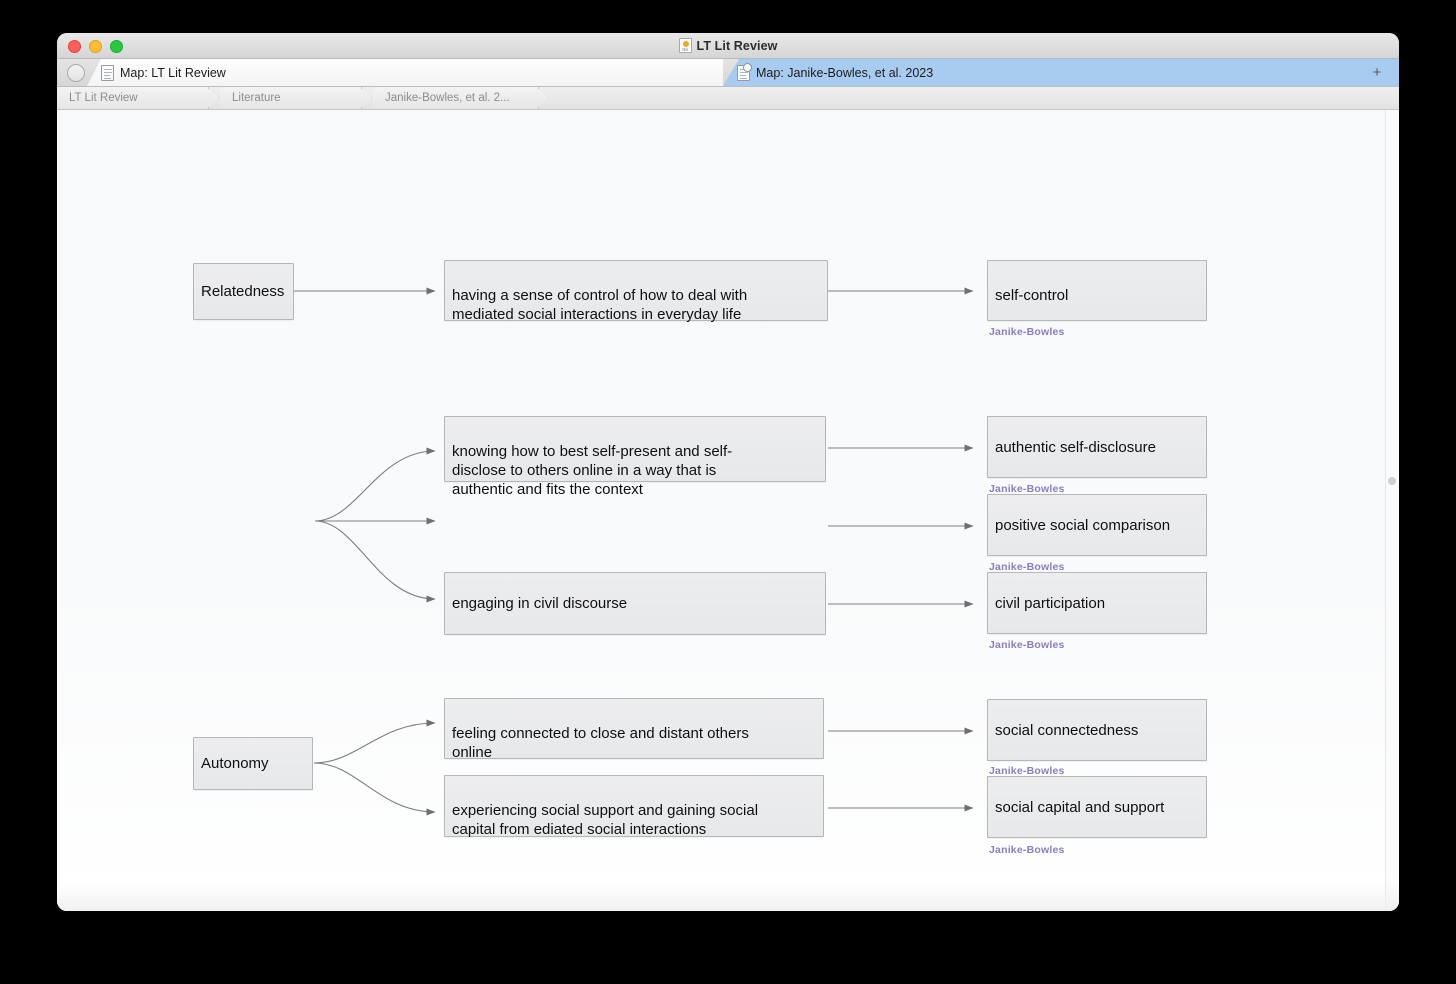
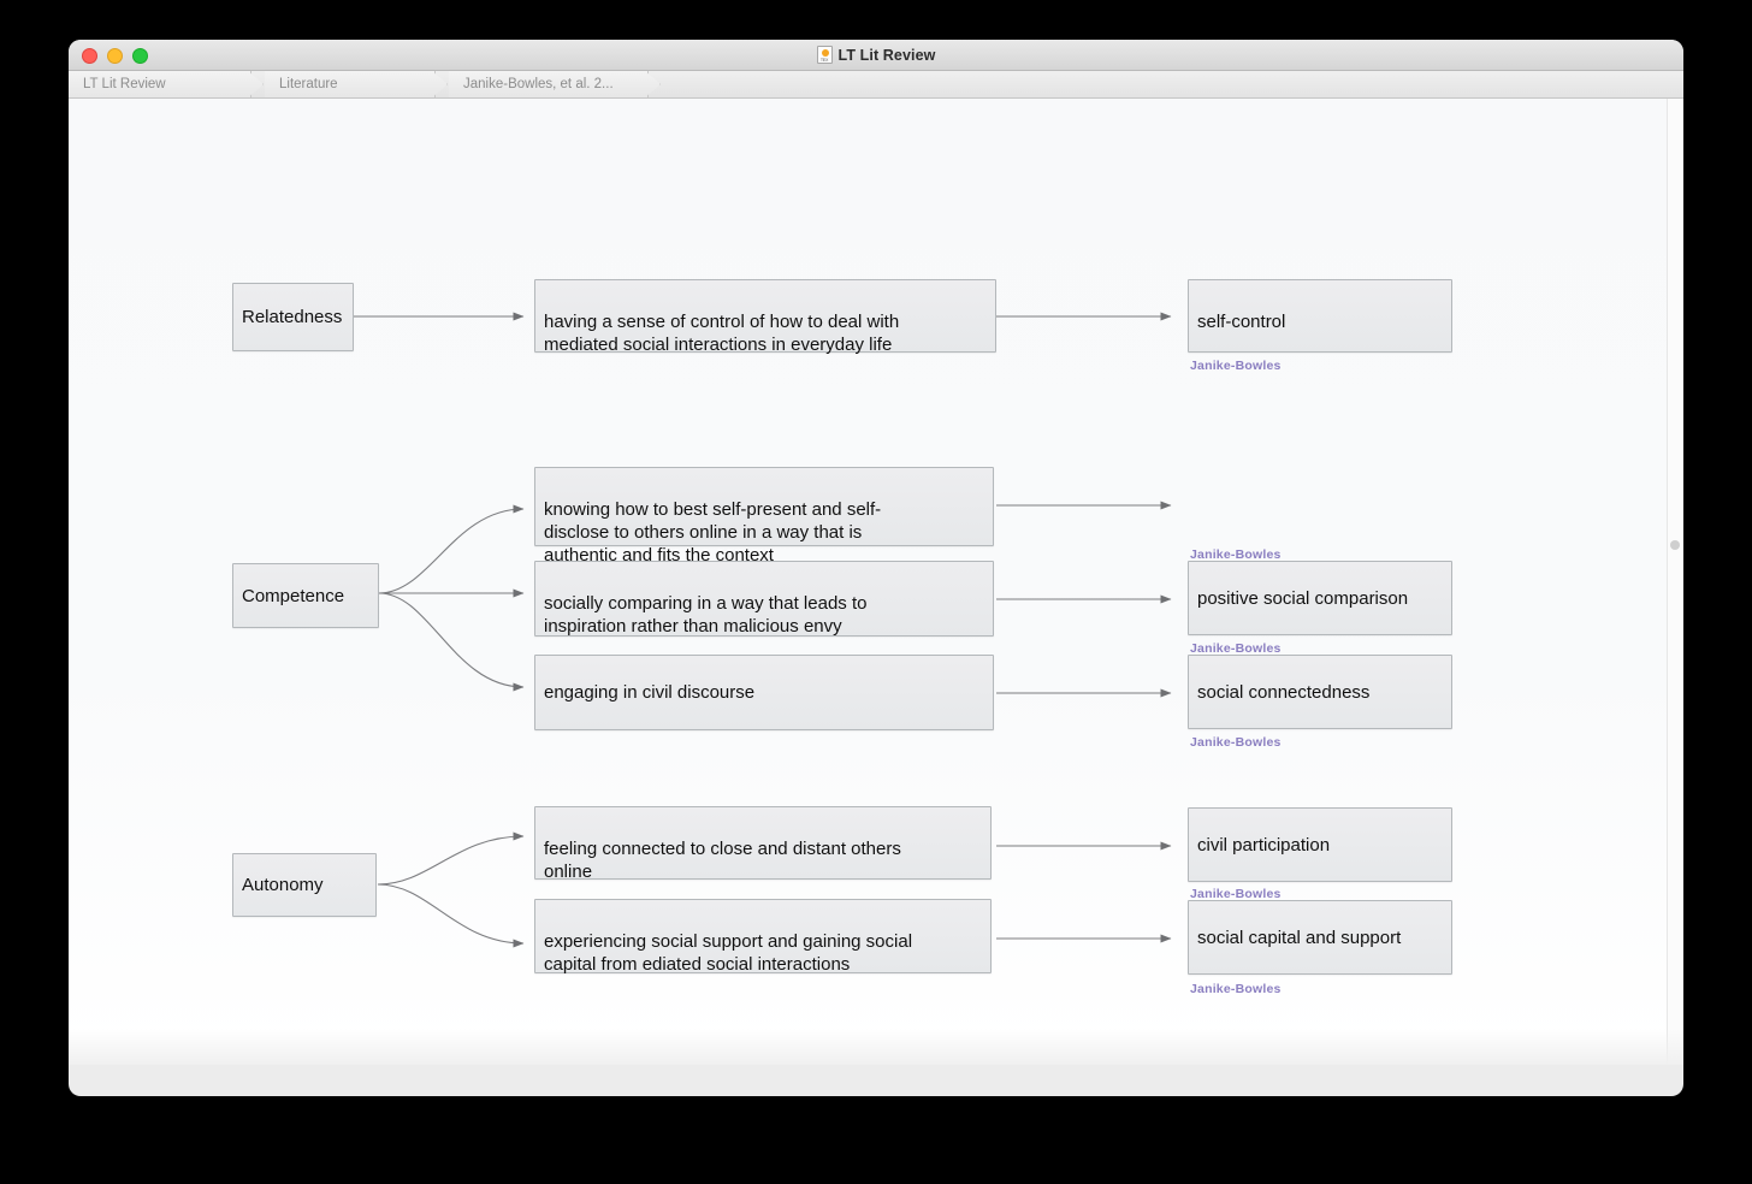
  LT Lit Review
- Map: LT Lit Review
- Map: Janike-Bowles, et al. 2023
- +
  LT Lit Review
  Literature
  Janike-Bowles, et al. 2...
  Relatedness
  having a sense of control of how to deal with
  mediated social interactions in everyday life
  self-control
  Janike-Bowles
+ Competence
  knowing how to best self-present and self-
  disclose to others online in a way that is
  authentic and fits the context
+ socially comparing in a way that leads to
+ inspiration rather than malicious envy
  engaging in civil discourse
- authentic self-disclosure
  Janike-Bowles
  positive social comparison
  Janike-Bowles
- civil participation
+ social connectedness
  Janike-Bowles
  Autonomy
  feeling connected to close and distant others
  online
  experiencing social support and gaining social
  capital from ediated social interactions
- social connectedness
+ civil participation
  Janike-Bowles
  social capital and support
  Janike-Bowles
